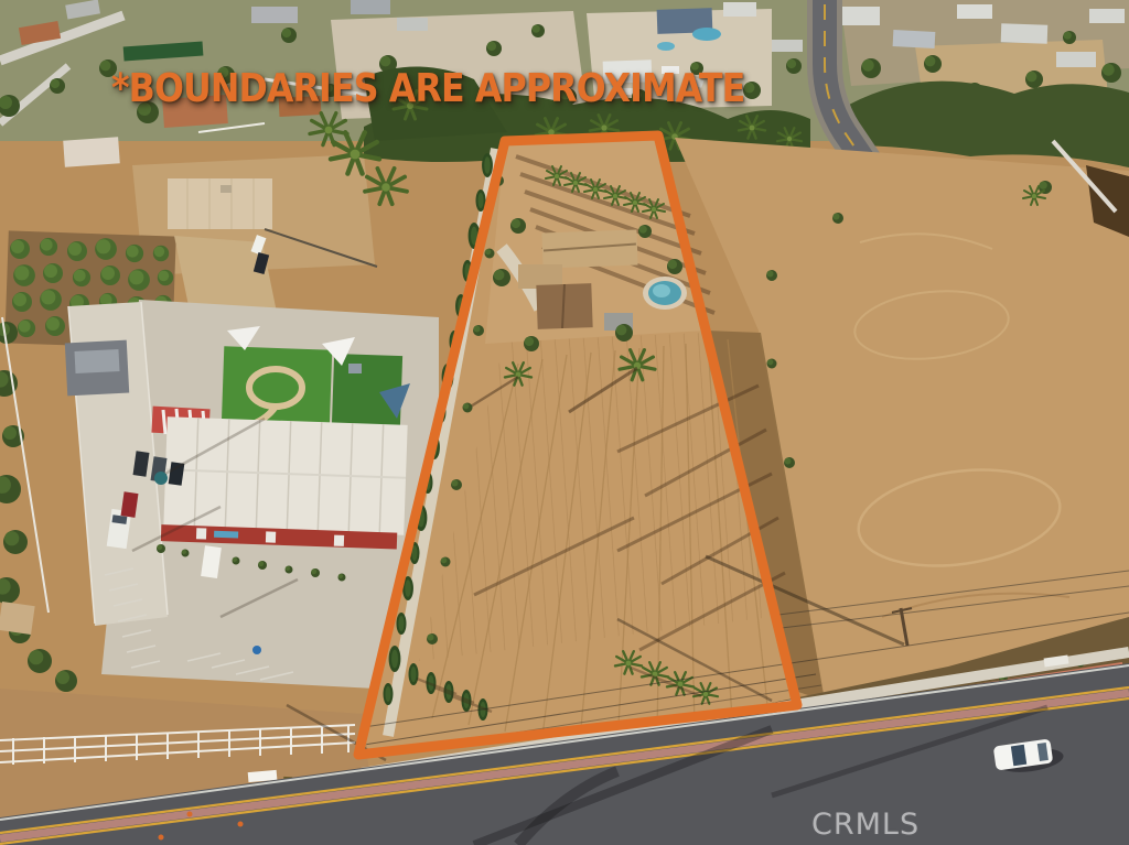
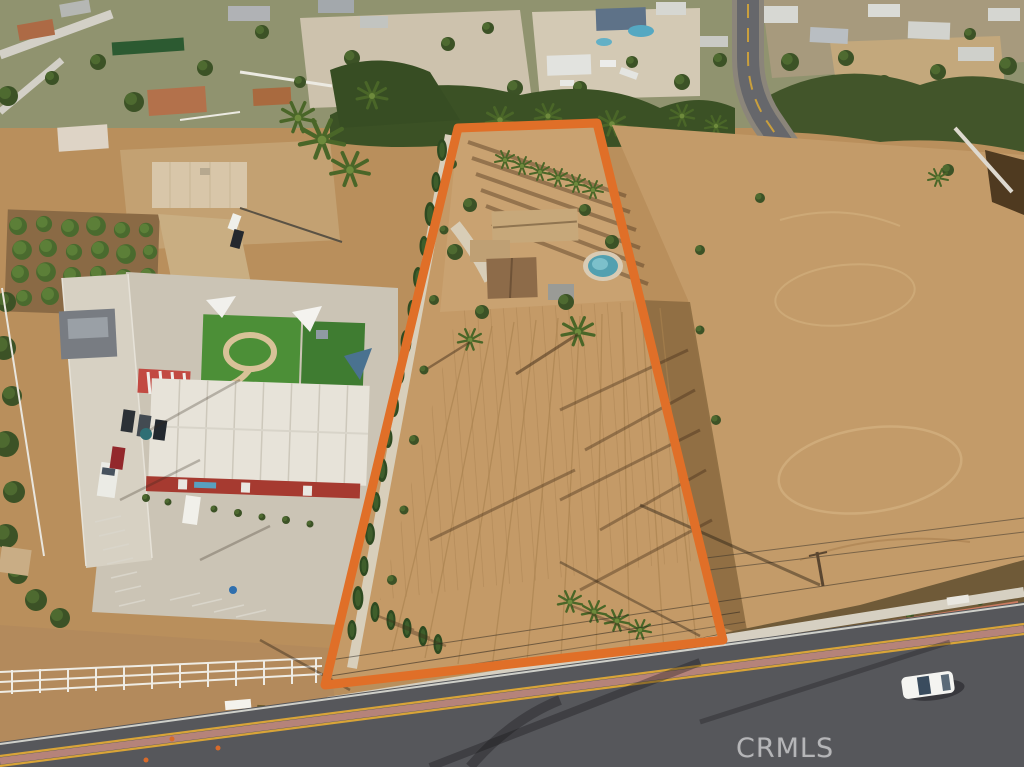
- *BOUNDARIES ARE APPROXIMATE
  CRMLS
